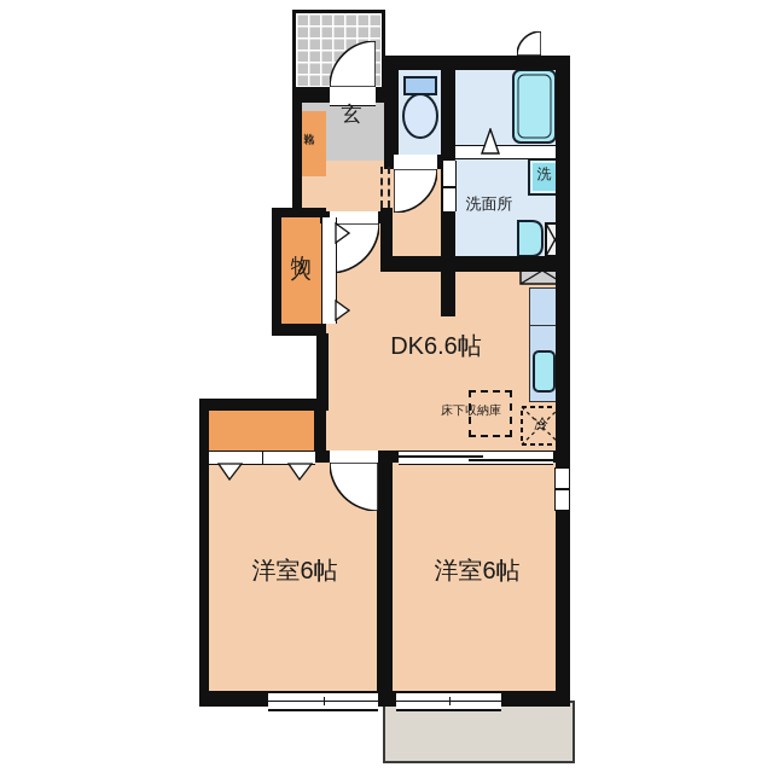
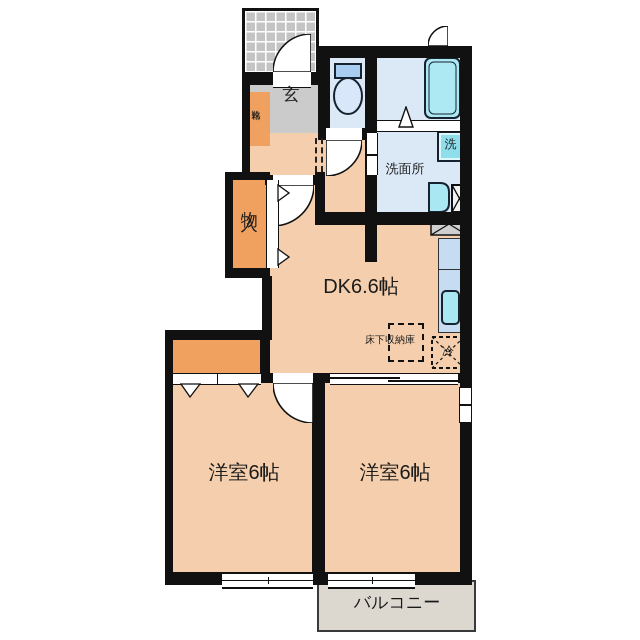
  玄
  DK6.6帖
  床下収納庫
  冷
  洗
  洗面所
  洋室6帖
  洋室6帖
+ バルコニー
